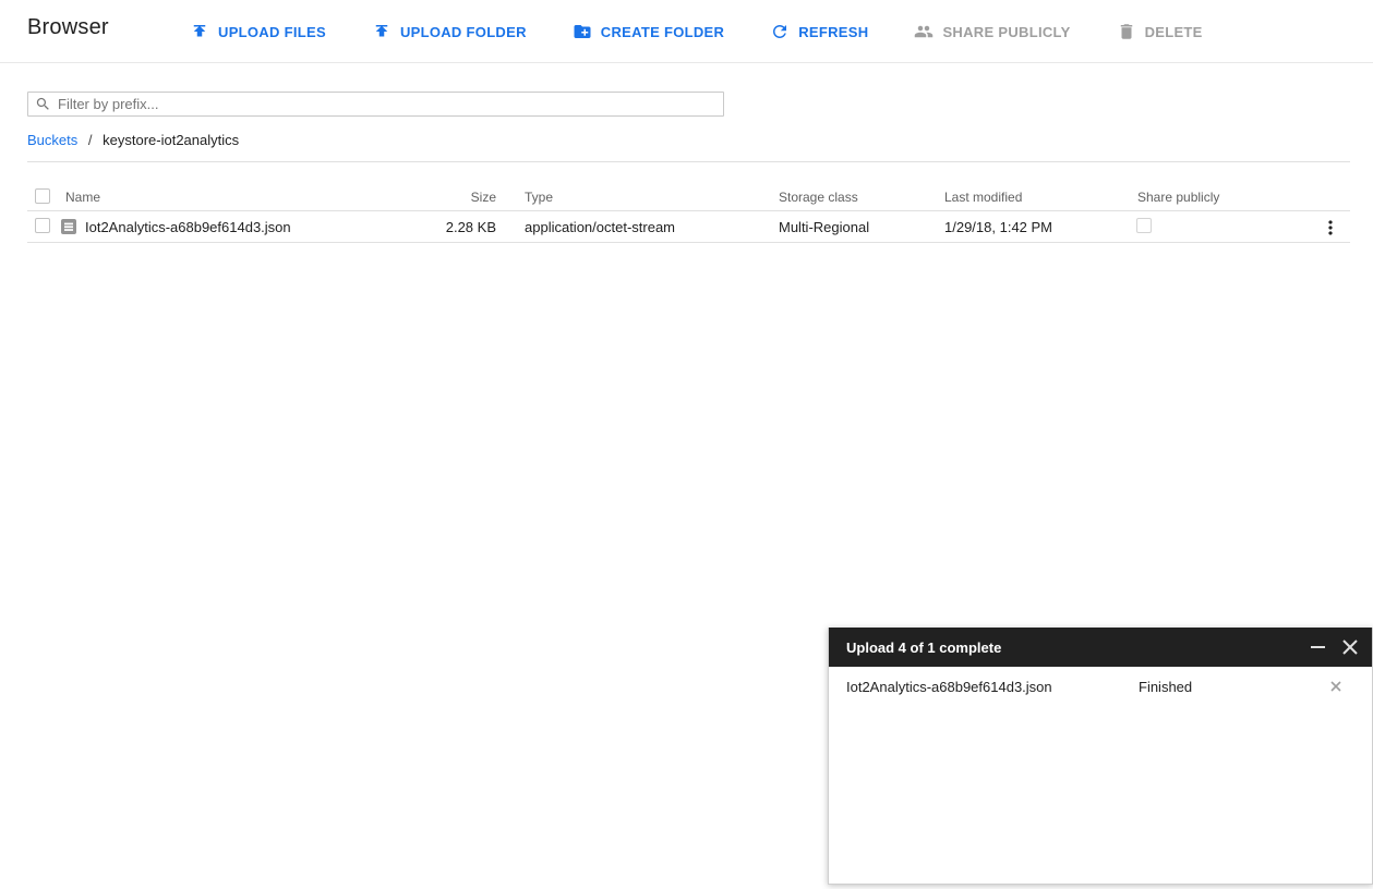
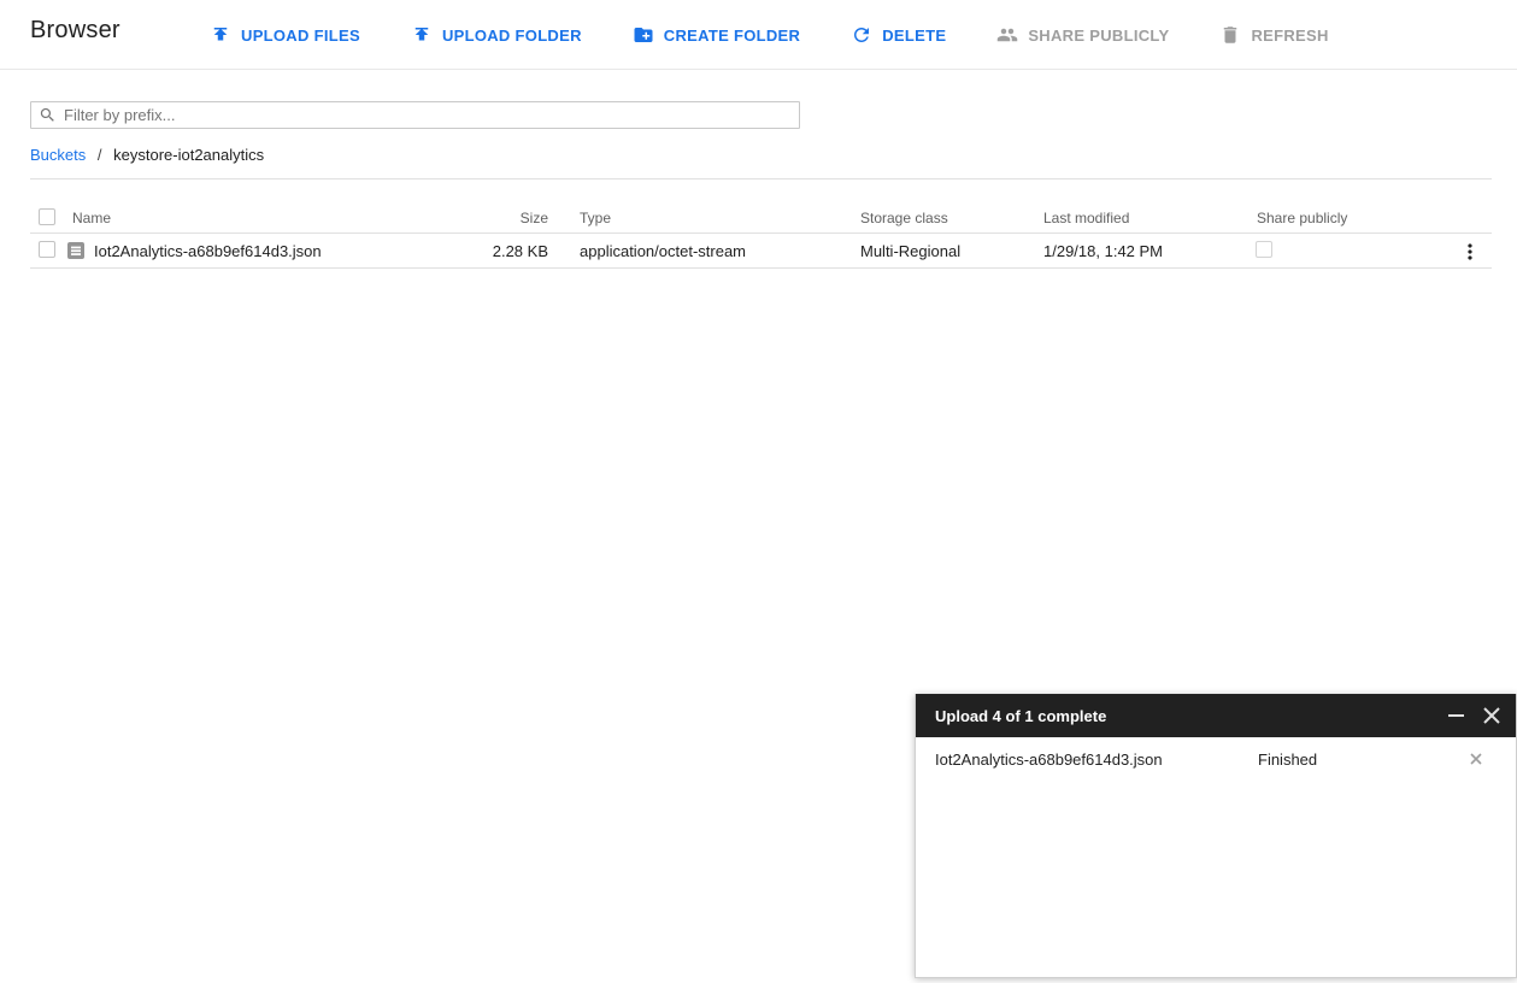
  Browser
  UPLOAD FILES
  UPLOAD FOLDER
  CREATE FOLDER
- REFRESH
+ DELETE
  SHARE PUBLICLY
- DELETE
+ REFRESH
  Filter by prefix...
  Buckets / keystore-iot2analytics
  Name
  Size
  Type
  Storage class
  Last modified
  Share publicly
  Iot2Analytics-a68b9ef614d3.json
  2.28 KB
  application/octet-stream
  Multi-Regional
  1/29/18, 1:42 PM
  Upload 4 of 1 complete
  Iot2Analytics-a68b9ef614d3.json
  Finished
